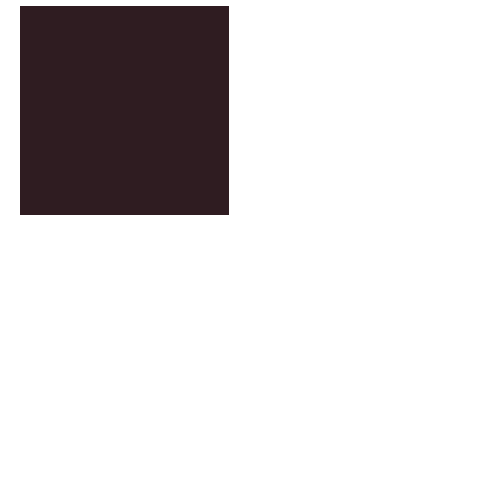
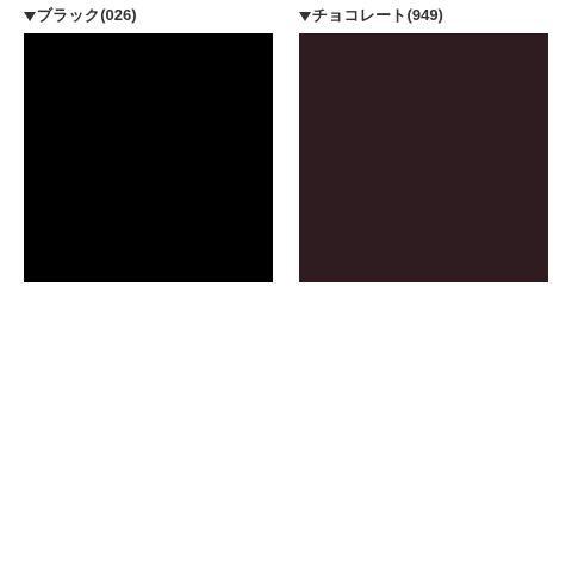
+ ブラック(026)
+ チョコレート(949)
